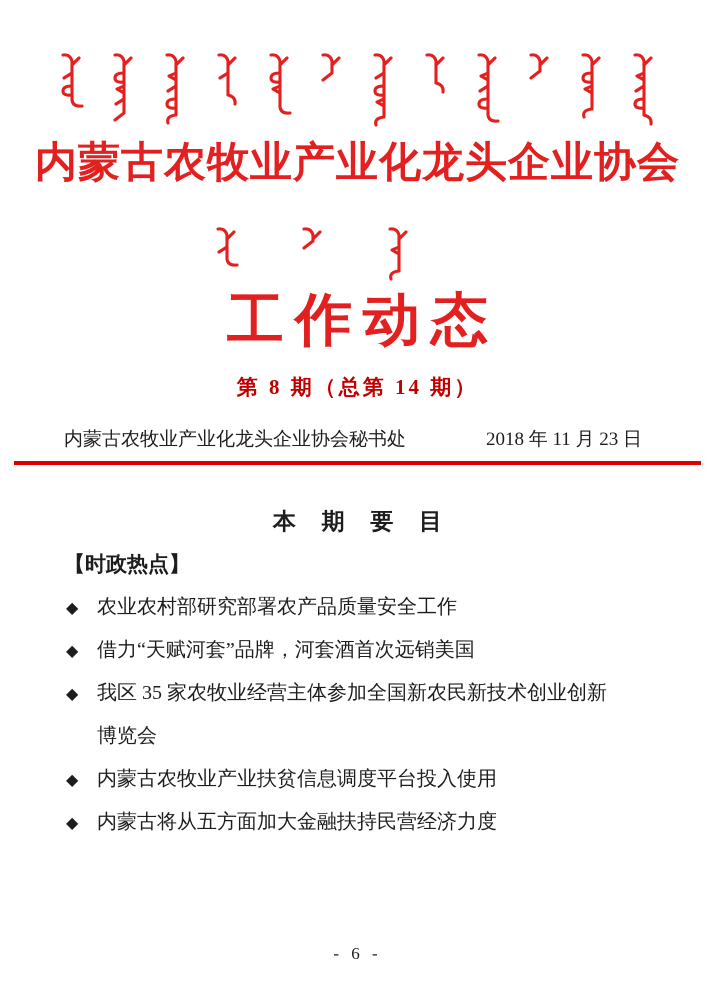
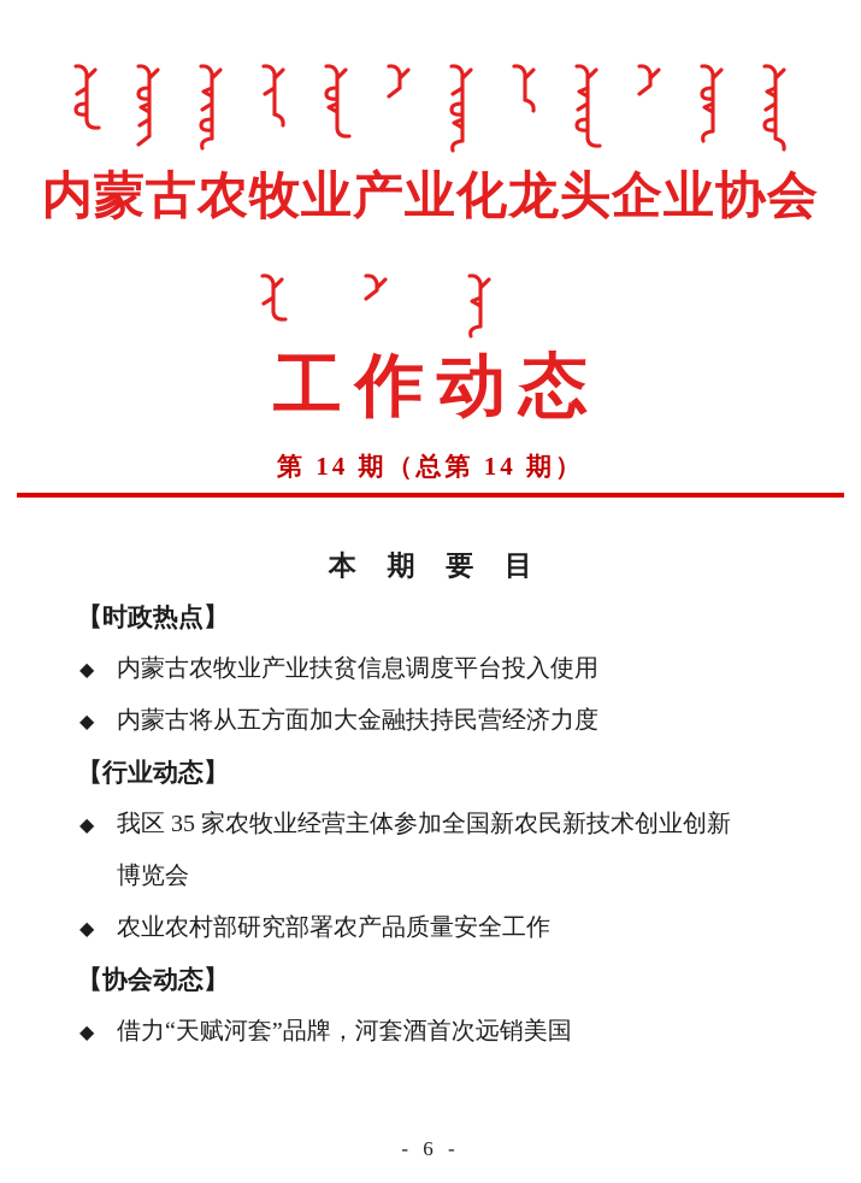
  内蒙古农牧业产业化龙头企业协会
  工作动态
- 第 8 期（总第 14 期）
+ 第 14 期（总第 14 期）
- 内蒙古农牧业产业化龙头企业协会秘书处
- 2018 年 11 月 23 日
  本 期 要 目
  【时政热点】
  ◆
- 农业农村部研究部署农产品质量安全工作
+ 内蒙古农牧业产业扶贫信息调度平台投入使用
  ◆
- 借力“天赋河套”品牌，河套酒首次远销美国
+ 内蒙古将从五方面加大金融扶持民营经济力度
+ 【行业动态】
  ◆
  我区 35 家农牧业经营主体参加全国新农民新技术创业创新博览会
  ◆
- 内蒙古农牧业产业扶贫信息调度平台投入使用
+ 农业农村部研究部署农产品质量安全工作
+ 【协会动态】
  ◆
- 内蒙古将从五方面加大金融扶持民营经济力度
+ 借力“天赋河套”品牌，河套酒首次远销美国
  - 6 -
